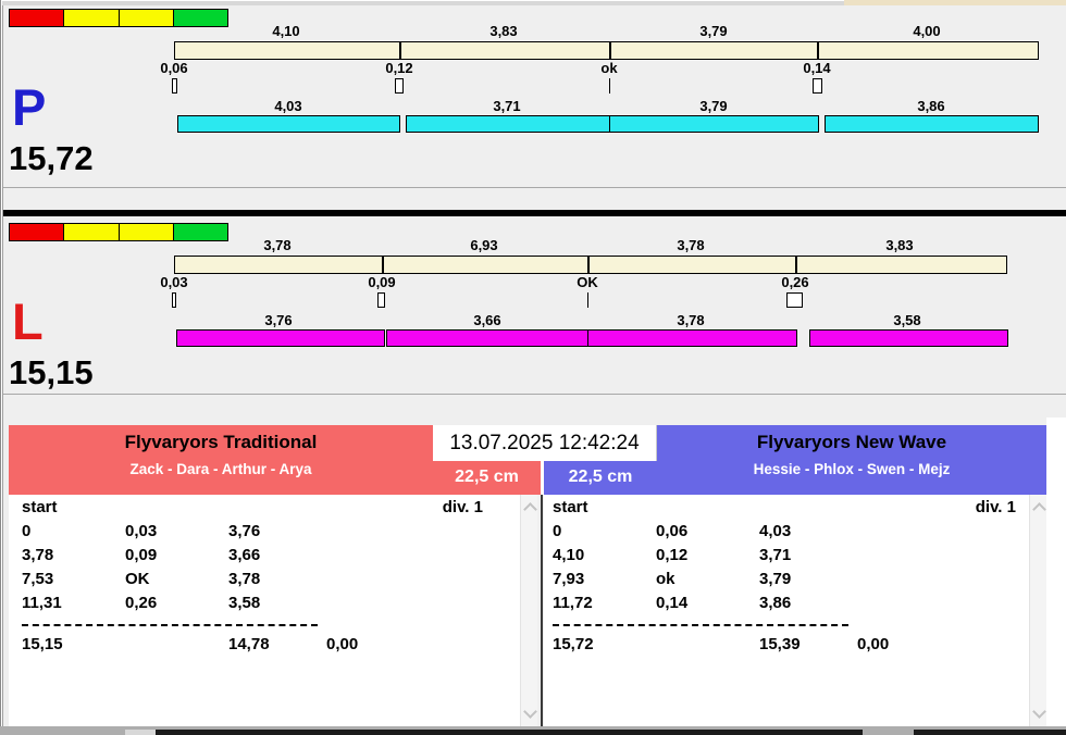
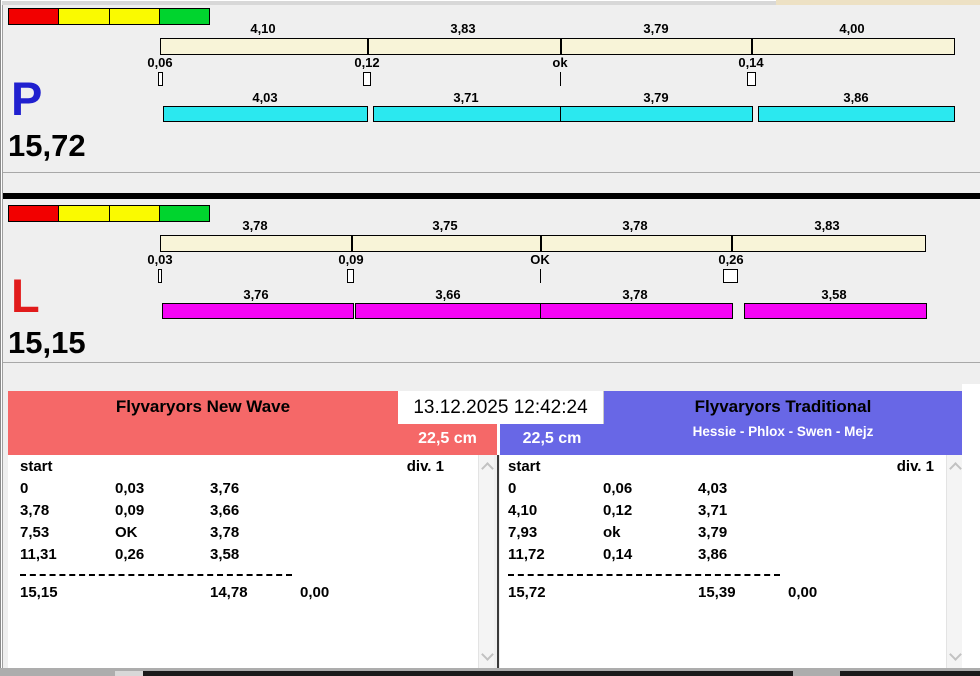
  4,10
  3,83
  3,79
  4,00
  0,06
  0,12
  ok
  0,14
  4,03
  3,71
  3,79
  3,86
  P
  15,72
  3,78
- 6,93
+ 3,75
  3,78
  3,83
  0,03
  0,09
  OK
  0,26
  3,76
  3,66
  3,78
  3,58
  L
  15,15
- Flyvaryors Traditional
+ Flyvaryors New Wave
- Zack - Dara - Arthur - Arya
- Flyvaryors New Wave
+ Flyvaryors Traditional
  Hessie - Phlox - Swen - Mejz
  22,5 cm
  22,5 cm
- 13.07.2025 12:42:24
+ 13.12.2025 12:42:24
  start
  div. 1
  0
  0,03
  3,76
  3,78
  0,09
  3,66
  7,53
  OK
  3,78
  11,31
  0,26
  3,58
  15,15
  14,78
  0,00
  start
  div. 1
  0
  0,06
  4,03
  4,10
  0,12
  3,71
  7,93
  ok
  3,79
  11,72
  0,14
  3,86
  15,72
  15,39
  0,00
